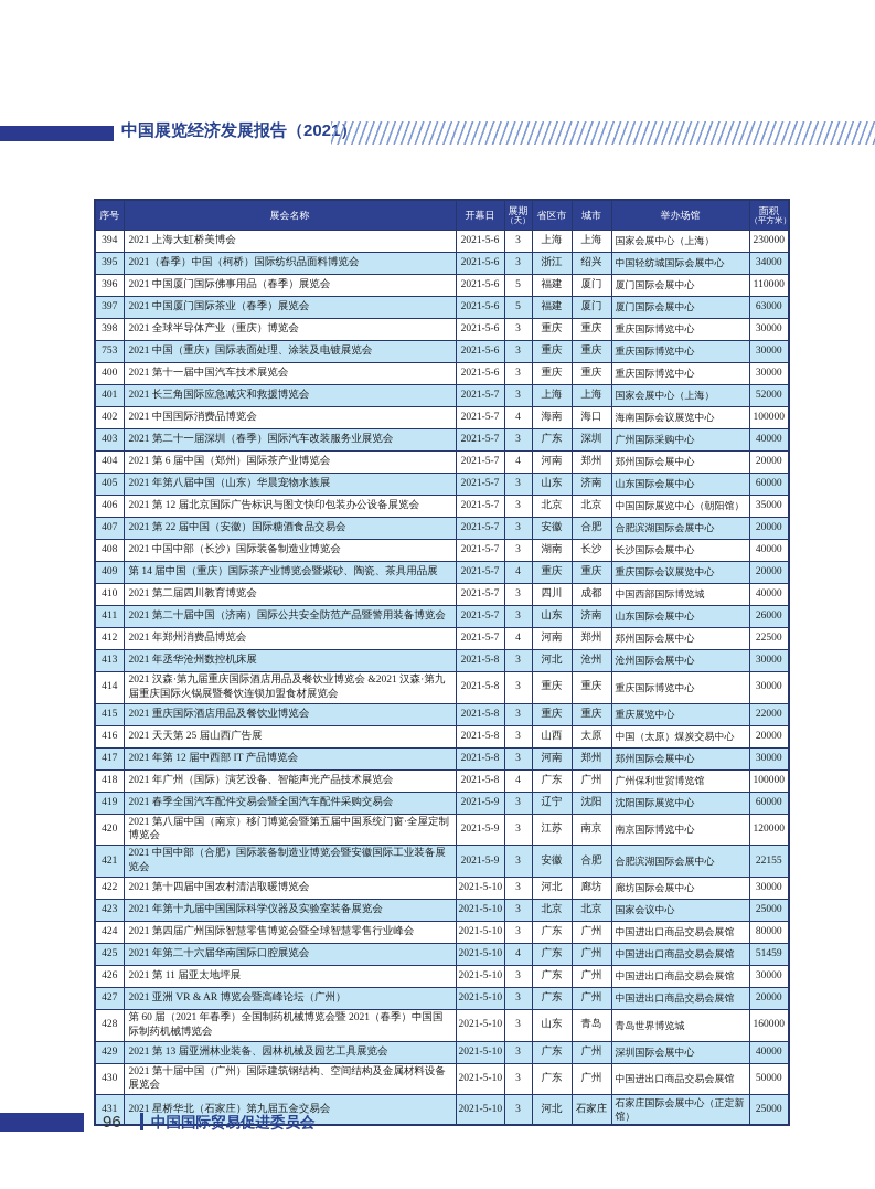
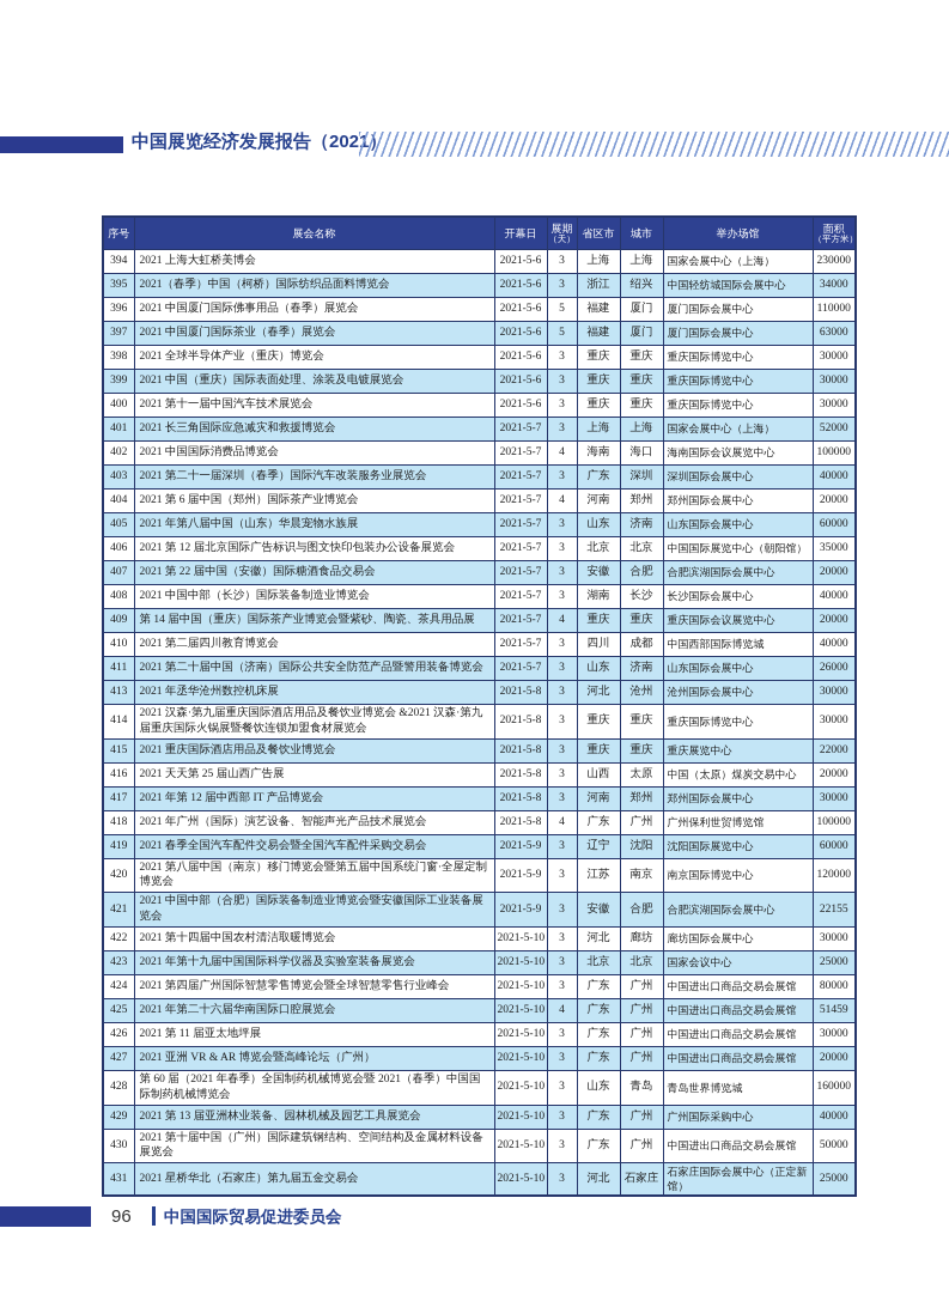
  中国展览经济发展报告（202
  序号	展会名称	开幕日	展期（天）	省区市	城市	举办场馆	面积（平方米）
  394	2021 上海大虹桥美博会	2021-5-6	3	上海	上海	国家会展中心（上海）	230000
  395	2021（春季）中国（柯桥）国际纺织品面料博览会	2021-5-6	3	浙江	绍兴	中国轻纺城国际会展中心	34000
  396	2021 中国厦门国际佛事用品（春季）展览会	2021-5-6	5	福建	厦门	厦门国际会展中心	110000
  397	2021 中国厦门国际茶业（春季）展览会	2021-5-6	5	福建	厦门	厦门国际会展中心	63000
  398	2021 全球半导体产业（重庆）博览会	2021-5-6	3	重庆	重庆	重庆国际博览中心	30000
- 753	2021 中国（重庆）国际表面处理、涂装及电镀展览会	2021-5-6	3	重庆	重庆	重庆国际博览中心	30000
+ 399	2021 中国（重庆）国际表面处理、涂装及电镀展览会	2021-5-6	3	重庆	重庆	重庆国际博览中心	30000
  400	2021 第十一届中国汽车技术展览会	2021-5-6	3	重庆	重庆	重庆国际博览中心	30000
  401	2021 长三角国际应急减灾和救援博览会	2021-5-7	3	上海	上海	国家会展中心（上海）	52000
  402	2021 中国国际消费品博览会	2021-5-7	4	海南	海口	海南国际会议展览中心	100000
- 403	2021 第二十一届深圳（春季）国际汽车改装服务业展览会	2021-5-7	3	广东	深圳	广州国际采购中心	40000
+ 403	2021 第二十一届深圳（春季）国际汽车改装服务业展览会	2021-5-7	3	广东	深圳	深圳国际会展中心	40000
  404	2021 第 6 届中国（郑州）国际茶产业博览会	2021-5-7	4	河南	郑州	郑州国际会展中心	20000
  405	2021 年第八届中国（山东）华晨宠物水族展	2021-5-7	3	山东	济南	山东国际会展中心	60000
  406	2021 第 12 届北京国际广告标识与图文快印包装办公设备展览会	2021-5-7	3	北京	北京	中国国际展览中心（朝阳馆）	35000
  407	2021 第 22 届中国（安徽）国际糖酒食品交易会	2021-5-7	3	安徽	合肥	合肥滨湖国际会展中心	20000
  408	2021 中国中部（长沙）国际装备制造业博览会	2021-5-7	3	湖南	长沙	长沙国际会展中心	40000
  409	第 14 届中国（重庆）国际茶产业博览会暨紫砂、陶瓷、茶具用品展	2021-5-7	4	重庆	重庆	重庆国际会议展览中心	20000
  410	2021 第二届四川教育博览会	2021-5-7	3	四川	成都	中国西部国际博览城	40000
  411	2021 第二十届中国（济南）国际公共安全防范产品暨警用装备博览会	2021-5-7	3	山东	济南	山东国际会展中心	26000
- 412	2021 年郑州消费品博览会	2021-5-7	4	河南	郑州	郑州国际会展中心	22500
  413	2021 年丞华沧州数控机床展	2021-5-8	3	河北	沧州	沧州国际会展中心	30000
  414	2021 汉森·第九届重庆国际酒店用品及餐饮业博览会 &2021 汉森·第九届重庆国际火锅展暨餐饮连锁加盟食材展览会	2021-5-8	3	重庆	重庆	重庆国际博览中心	30000
  415	2021 重庆国际酒店用品及餐饮业博览会	2021-5-8	3	重庆	重庆	重庆展览中心	22000
  416	2021 天天第 25 届山西广告展	2021-5-8	3	山西	太原	中国（太原）煤炭交易中心	20000
  417	2021 年第 12 届中西部 IT 产品博览会	2021-5-8	3	河南	郑州	郑州国际会展中心	30000
  418	2021 年广州（国际）演艺设备、智能声光产品技术展览会	2021-5-8	4	广东	广州	广州保利世贸博览馆	100000
  419	2021 春季全国汽车配件交易会暨全国汽车配件采购交易会	2021-5-9	3	辽宁	沈阳	沈阳国际展览中心	60000
  420	2021 第八届中国（南京）移门博览会暨第五届中国系统门窗·全屋定制博览会	2021-5-9	3	江苏	南京	南京国际博览中心	120000
  421	2021 中国中部（合肥）国际装备制造业博览会暨安徽国际工业装备展览会	2021-5-9	3	安徽	合肥	合肥滨湖国际会展中心	22155
  422	2021 第十四届中国农村清洁取暖博览会	2021-5-10	3	河北	廊坊	廊坊国际会展中心	30000
  423	2021 年第十九届中国国际科学仪器及实验室装备展览会	2021-5-10	3	北京	北京	国家会议中心	25000
  424	2021 第四届广州国际智慧零售博览会暨全球智慧零售行业峰会	2021-5-10	3	广东	广州	中国进出口商品交易会展馆	80000
  425	2021 年第二十六届华南国际口腔展览会	2021-5-10	4	广东	广州	中国进出口商品交易会展馆	51459
  426	2021 第 11 届亚太地坪展	2021-5-10	3	广东	广州	中国进出口商品交易会展馆	30000
  427	2021 亚洲 VR & AR 博览会暨高峰论坛（广州）	2021-5-10	3	广东	广州	中国进出口商品交易会展馆	20000
  428	第 60 届（2021 年春季）全国制药机械博览会暨 2021（春季）中国国际制药机械博览会	2021-5-10	3	山东	青岛	青岛世界博览城	160000
- 429	2021 第 13 届亚洲林业装备、园林机械及园艺工具展览会	2021-5-10	3	广东	广州	深圳国际会展中心	40000
+ 429	2021 第 13 届亚洲林业装备、园林机械及园艺工具展览会	2021-5-10	3	广东	广州	广州国际采购中心	40000
  430	2021 第十届中国（广州）国际建筑钢结构、空间结构及金属材料设备展览会	2021-5-10	3	广东	广州	中国进出口商品交易会展馆	50000
  431	2021 星桥华北（石家庄）第九届五金交易会	2021-5-10	3	河北	石家庄	石家庄国际会展中心（正定新馆）	25000
  96
  中国国际贸易促进委员会
